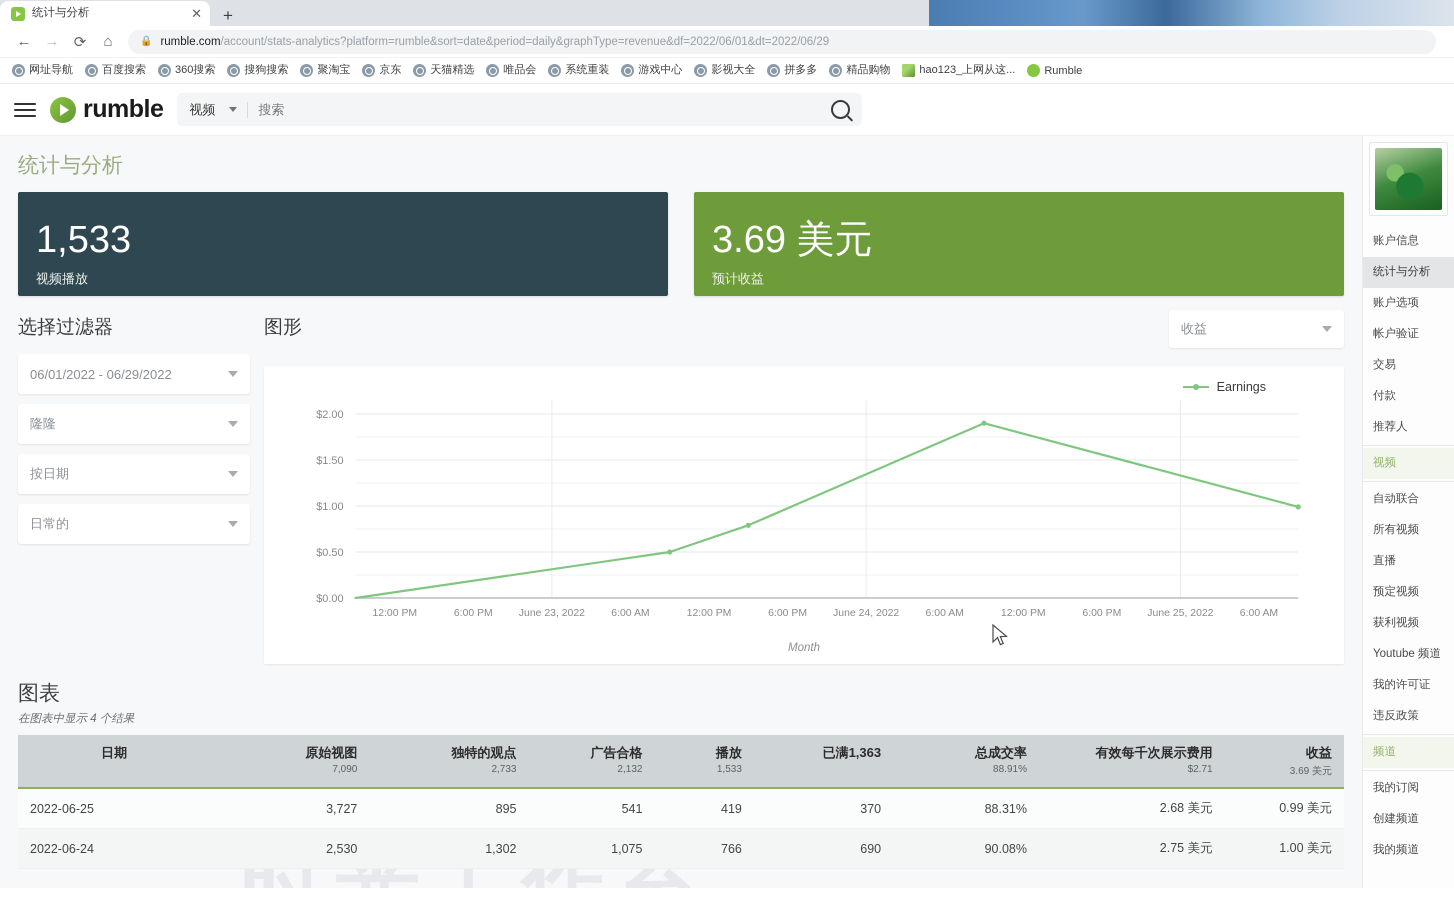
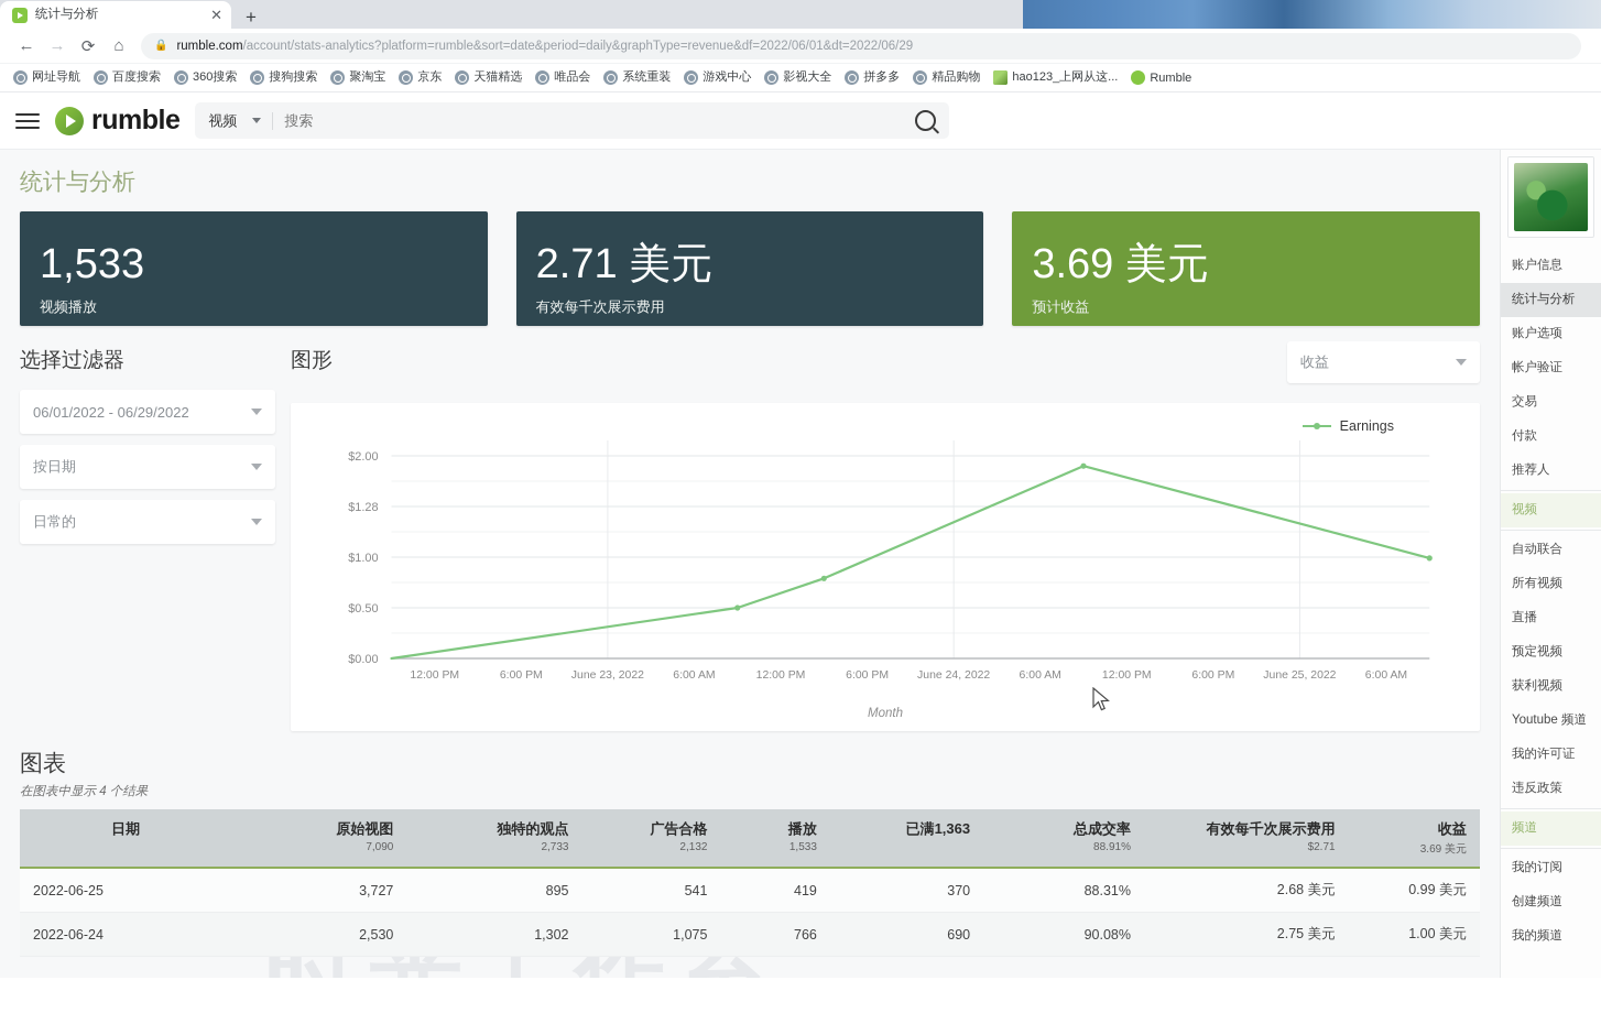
  统计与分析
  ✕
  +
  ←
  →
  ⟳
  ⌂
  🔒
  rumble.com/account/stats-analytics?platform=rumble&sort=date&period=daily&graphType=revenue&df=2022/06/01&dt=2022/06/29
  网址导航
  百度搜索
  360搜索
  搜狗搜索
  聚淘宝
  京东
  天猫精选
  唯品会
  系统重装
  游戏中心
  影视大全
  拼多多
  精品购物
  hao123_上网从这...
  Rumble
  rumble
  视频
  搜索
  时光工作室
  统计与分析
  1,533
  视频播放
+ 2.71 美元
+ 有效每千次展示费用
  3.69 美元
  预计收益
  选择过滤器
  06/01/2022 - 06/29/2022
- 隆隆
  按日期
  日常的
  图形
  收益
  Earnings
  $0.00
  $0.50
  $1.00
- $1.50
+ $1.28
  $2.00
  12:00 PM
  6:00 PM
  June 23, 2022
  6:00 AM
  12:00 PM
  6:00 PM
  June 24, 2022
  6:00 AM
  12:00 PM
  6:00 PM
  June 25, 2022
  6:00 AM
  Month
  图表
  在图表中显示 4 个结果
  日期	原始视图7,090	独特的观点2,733	广告合格2,132	播放1,533	已满1,363	总成交率88.91%	有效每千次展示费用$2.71	收益3.69 美元
  2022-06-25	3,727	895	541	419	370	88.31%	2.68 美元	0.99 美元
  2022-06-24	2,530	1,302	1,075	766	690	90.08%	2.75 美元	1.00 美元
  账户信息
  统计与分析
  账户选项
  帐户验证
  交易
  付款
  推荐人
  视频
  自动联合
  所有视频
  直播
  预定视频
  获利视频
  Youtube 频道
  我的许可证
  违反政策
  频道
  我的订阅
  创建频道
  我的频道
